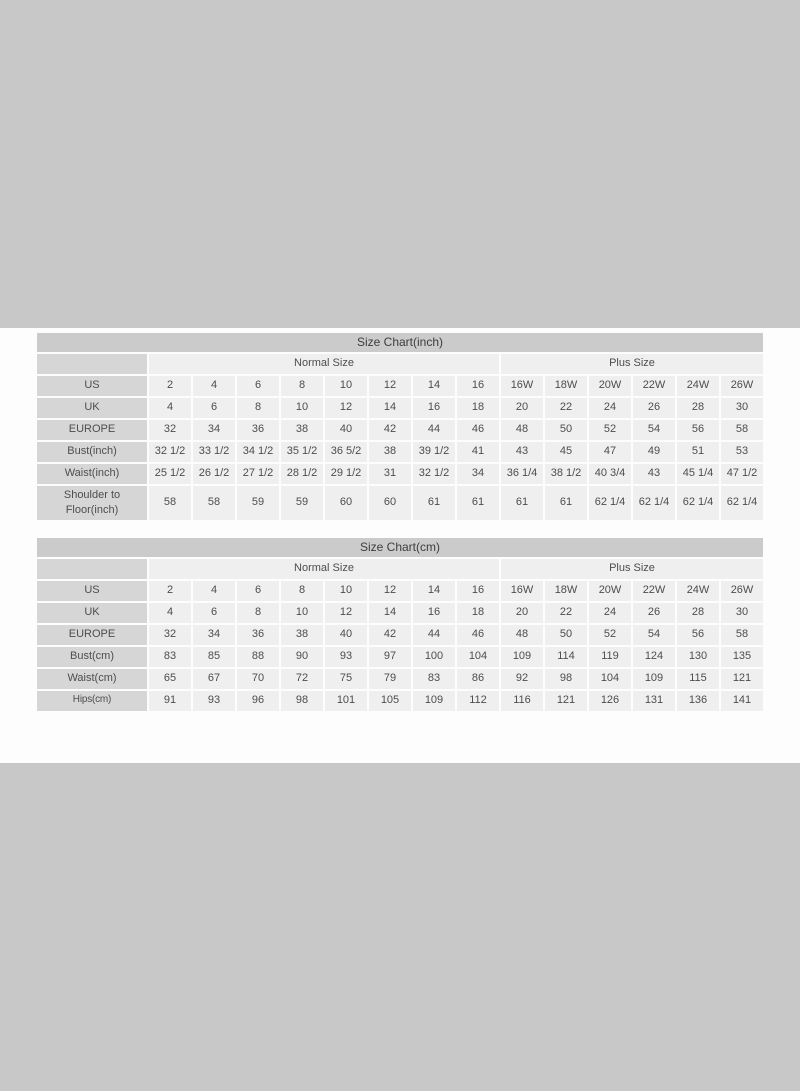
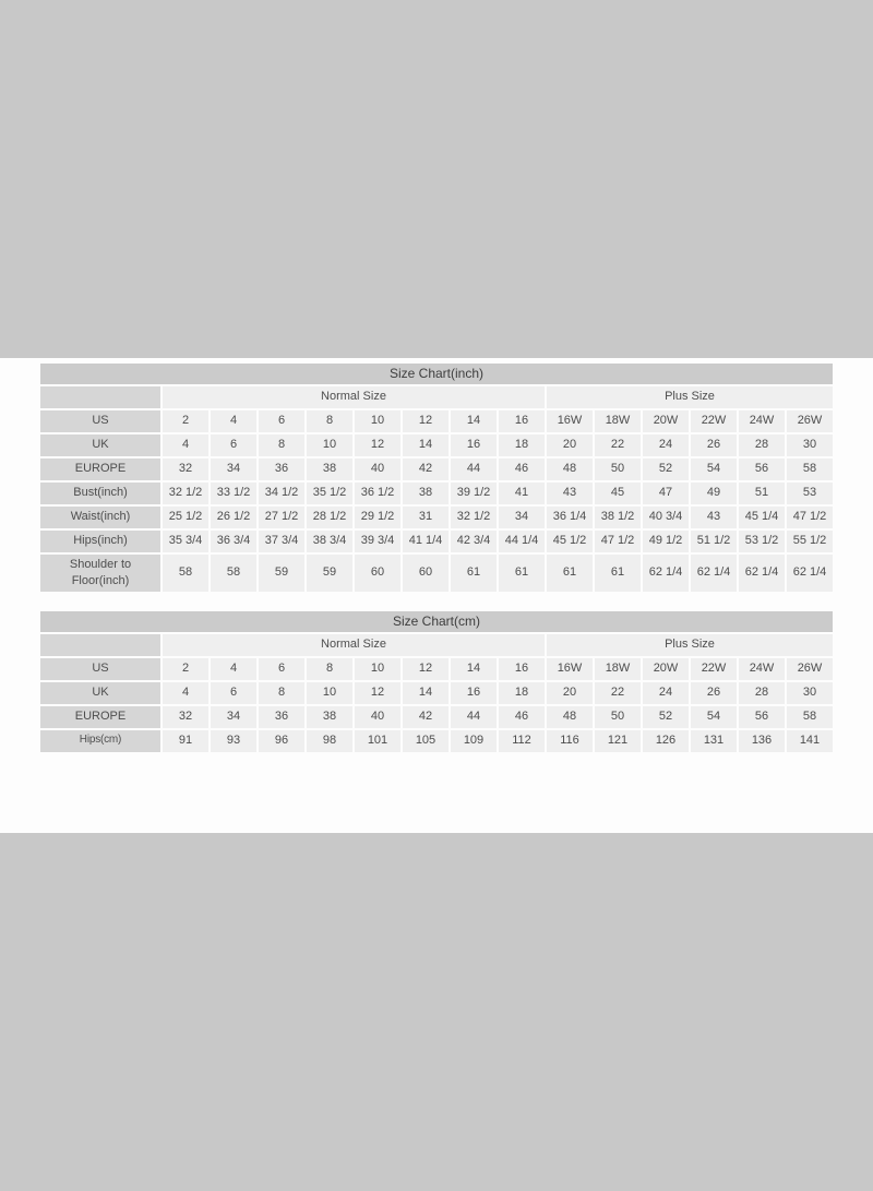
  Size Chart(inch)
  	Normal Size	Plus Size
  US	2	4	6	8	10	12	14	16	16W	18W	20W	22W	24W	26W
  UK	4	6	8	10	12	14	16	18	20	22	24	26	28	30
  EUROPE	32	34	36	38	40	42	44	46	48	50	52	54	56	58
- Bust(inch)	32 1/2	33 1/2	34 1/2	35 1/2	36 5/2	38	39 1/2	41	43	45	47	49	51	53
+ Bust(inch)	32 1/2	33 1/2	34 1/2	35 1/2	36 1/2	38	39 1/2	41	43	45	47	49	51	53
  Waist(inch)	25 1/2	26 1/2	27 1/2	28 1/2	29 1/2	31	32 1/2	34	36 1/4	38 1/2	40 3/4	43	45 1/4	47 1/2
+ Hips(inch)	35 3/4	36 3/4	37 3/4	38 3/4	39 3/4	41 1/4	42 3/4	44 1/4	45 1/2	47 1/2	49 1/2	51 1/2	53 1/2	55 1/2
  Shoulder to Floor(inch)	58	58	59	59	60	60	61	61	61	61	62 1/4	62 1/4	62 1/4	62 1/4
  Size Chart(cm)
  	Normal Size	Plus Size
  US	2	4	6	8	10	12	14	16	16W	18W	20W	22W	24W	26W
  UK	4	6	8	10	12	14	16	18	20	22	24	26	28	30
  EUROPE	32	34	36	38	40	42	44	46	48	50	52	54	56	58
- Bust(cm)	83	85	88	90	93	97	100	104	109	114	119	124	130	135
- Waist(cm)	65	67	70	72	75	79	83	86	92	98	104	109	115	121
  Hips(cm)	91	93	96	98	101	105	109	112	116	121	126	131	136	141
